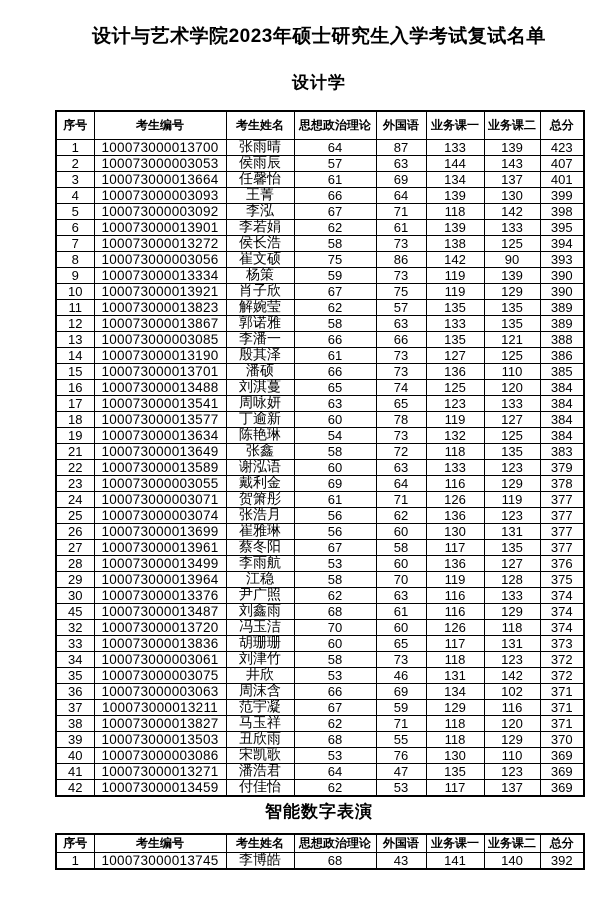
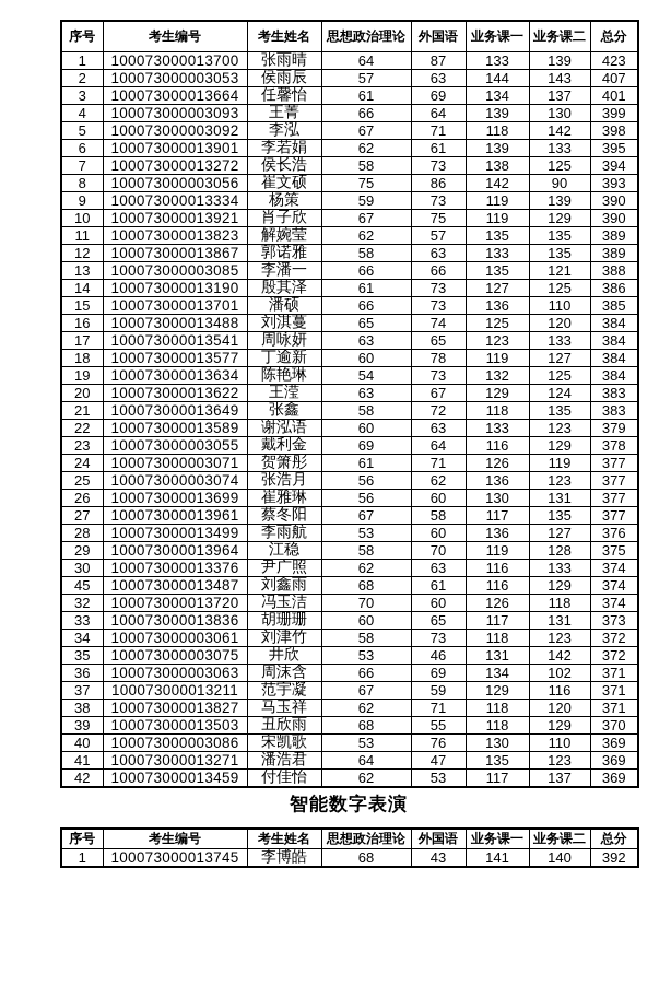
- 设计与艺术学院2023年硕士研究生入学考试复试名单
- 设计学
  序号	考生编号	考生姓名	思想政治理论	外国语	业务课一	业务课二	总分
  1	100073000013700	张雨晴	64	87	133	139	423
  2	100073000003053	侯雨辰	57	63	144	143	407
  3	100073000013664	任馨怡	61	69	134	137	401
  4	100073000003093	王菁	66	64	139	130	399
  5	100073000003092	李泓	67	71	118	142	398
  6	100073000013901	李若娟	62	61	139	133	395
  7	100073000013272	侯长浩	58	73	138	125	394
  8	100073000003056	崔文硕	75	86	142	90	393
  9	100073000013334	杨策	59	73	119	139	390
  10	100073000013921	肖子欣	67	75	119	129	390
  11	100073000013823	解婉莹	62	57	135	135	389
  12	100073000013867	郭诺雅	58	63	133	135	389
  13	100073000003085	李潘一	66	66	135	121	388
  14	100073000013190	殷其泽	61	73	127	125	386
  15	100073000013701	潘硕	66	73	136	110	385
  16	100073000013488	刘淇蔓	65	74	125	120	384
  17	100073000013541	周咏妍	63	65	123	133	384
  18	100073000013577	丁逾新	60	78	119	127	384
  19	100073000013634	陈艳琳	54	73	132	125	384
+ 20	100073000013622	王滢	63	67	129	124	383
  21	100073000013649	张鑫	58	72	118	135	383
  22	100073000013589	谢泓语	60	63	133	123	379
  23	100073000003055	戴利金	69	64	116	129	378
  24	100073000003071	贺箫彤	61	71	126	119	377
  25	100073000003074	张浩月	56	62	136	123	377
  26	100073000013699	崔雅琳	56	60	130	131	377
  27	100073000013961	蔡冬阳	67	58	117	135	377
  28	100073000013499	李雨航	53	60	136	127	376
  29	100073000013964	江稳	58	70	119	128	375
  30	100073000013376	尹广照	62	63	116	133	374
  45	100073000013487	刘鑫雨	68	61	116	129	374
  32	100073000013720	冯玉洁	70	60	126	118	374
  33	100073000013836	胡珊珊	60	65	117	131	373
  34	100073000003061	刘津竹	58	73	118	123	372
  35	100073000003075	井欣	53	46	131	142	372
  36	100073000003063	周沫含	66	69	134	102	371
  37	100073000013211	范宇凝	67	59	129	116	371
  38	100073000013827	马玉祥	62	71	118	120	371
  39	100073000013503	丑欣雨	68	55	118	129	370
  40	100073000003086	宋凯歌	53	76	130	110	369
  41	100073000013271	潘浩君	64	47	135	123	369
  42	100073000013459	付佳怡	62	53	117	137	369
  智能数字表演
  序号	考生编号	考生姓名	思想政治理论	外国语	业务课一	业务课二	总分
  1	100073000013745	李博皓	68	43	141	140	392
